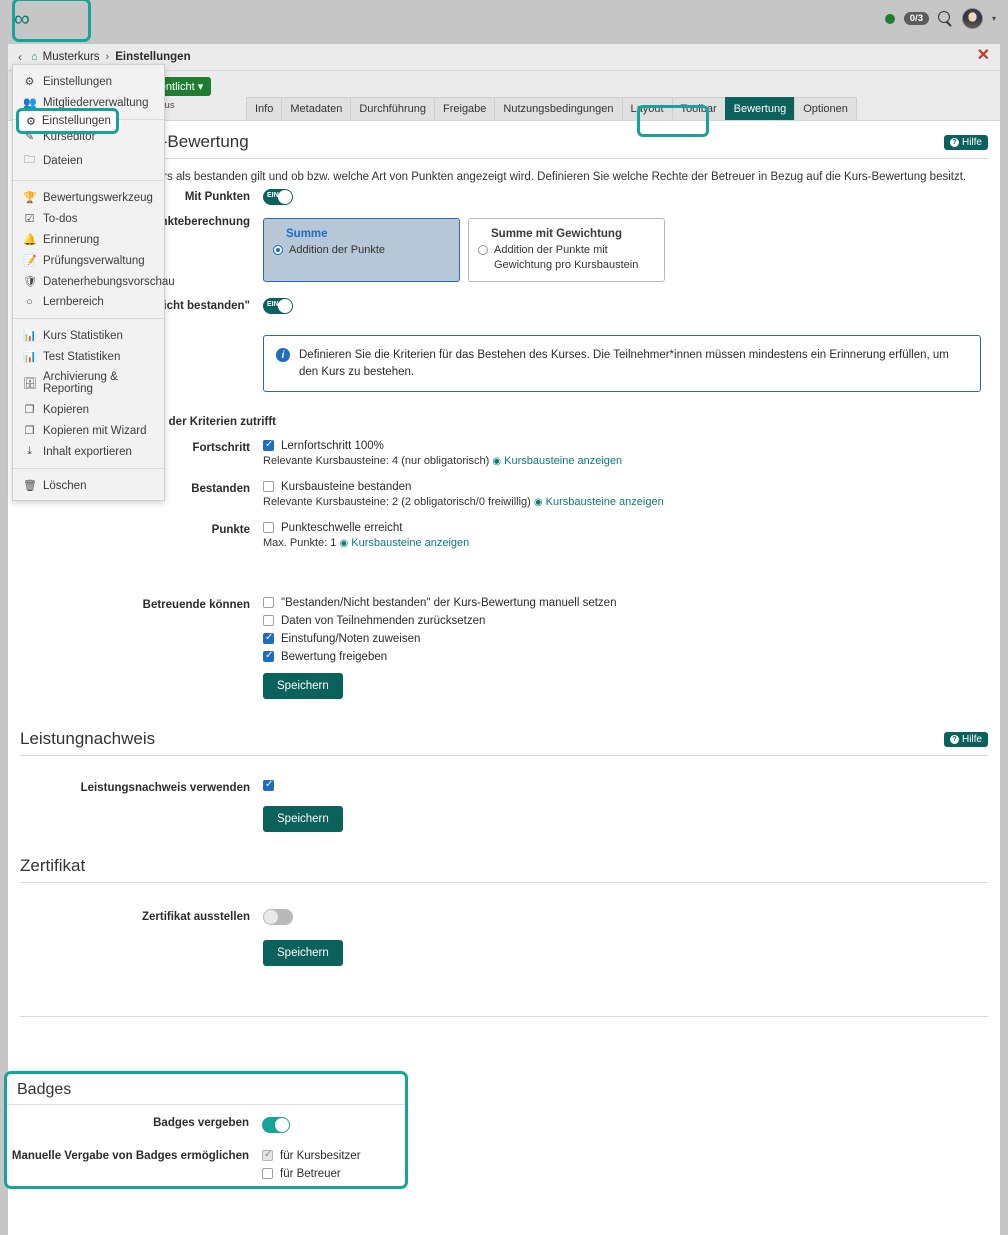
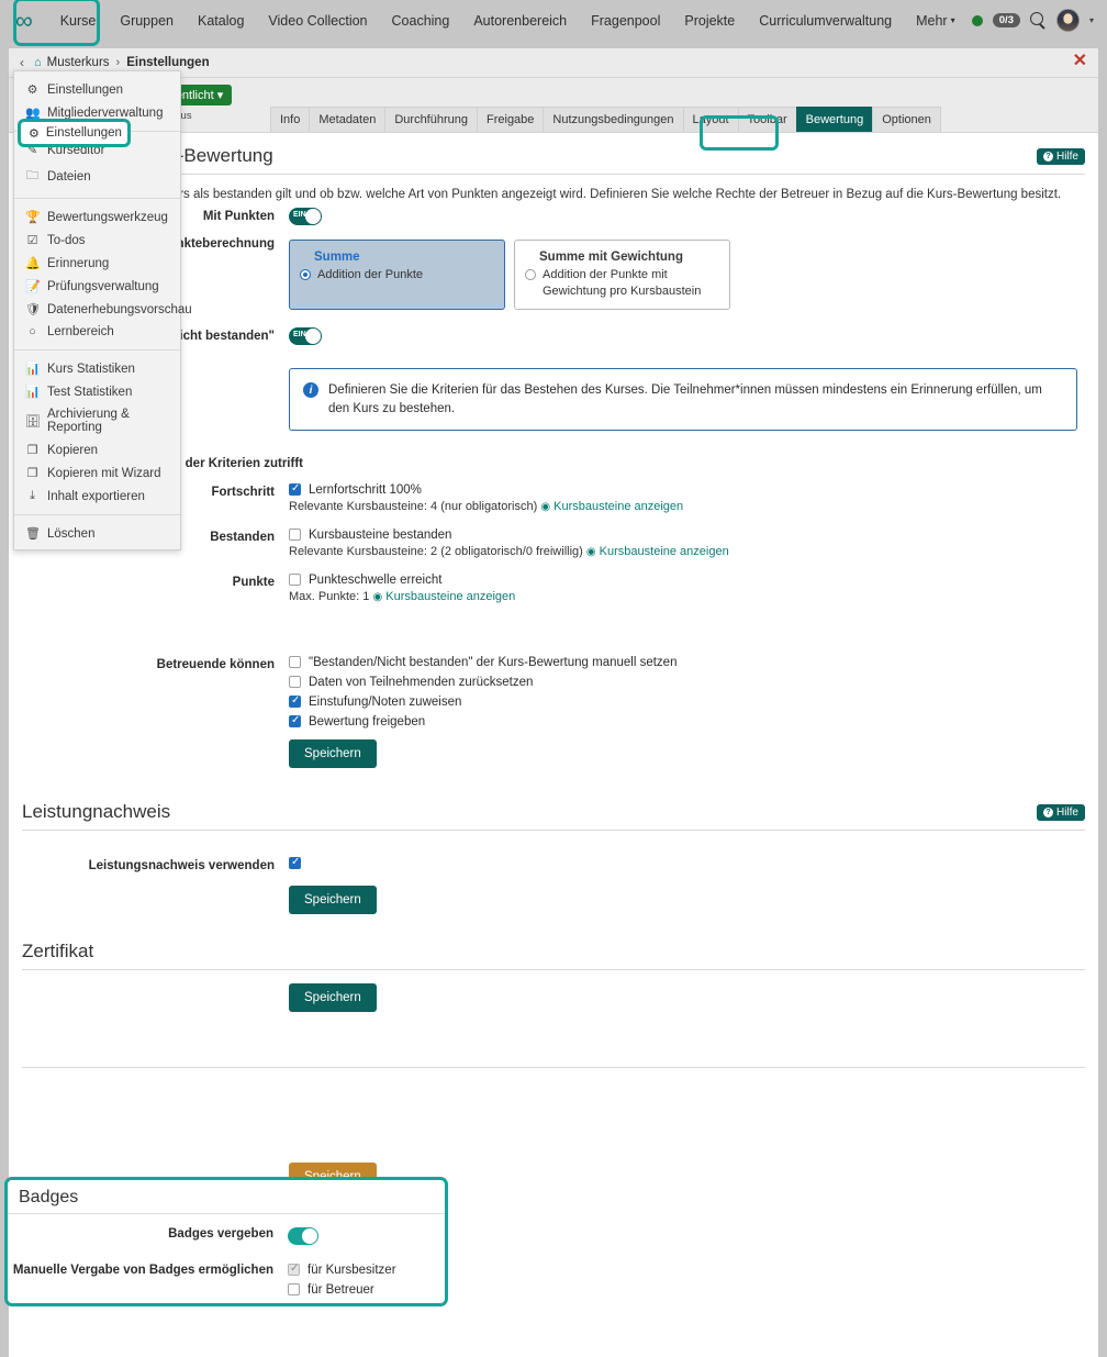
  ∞
+ Kurse
+ Gruppen
+ Katalog
+ Video Collection
+ Coaching
+ Autorenbereich
+ Fragenpool
+ Projekte
+ Curriculumverwaltung
+ Mehr ▾
  0/3
  ▾
  ‹
  ⌂
  Musterkurs
  ›
  Einstellungen
  ✕
  Info
  Metadaten
  Durchführung
  Freigabe
  Nutzungsbedingungen
  Layout
  Toolbar
  Bewertung
  Optionen
  Hilfe
  rs als bestanden gilt und ob bzw. welche Art von Punkten angezeigt wird. Definieren Sie welche Rechte der Betreuer in Bezug auf die Kurs-Bewertung besitzt.
  Mit Punkten
  kteberechnung
  Summe
  Addition der Punkte
  Summe mit Gewichtung
  Addition der Punkte mit Gewichtung pro Kursbaustein
  i
  Definieren Sie die Kriterien für das Bestehen des Kurses. Die Teilnehmer*innen müssen mindestens ein Erinnerung erfüllen, um den Kurs zu bestehen.
  Fortschritt
  Lernfortschritt 100%
  Relevante Kursbausteine: 4 (nur obligatorisch) ◉ Kursbausteine anzeigen
  Bestanden
  Kursbausteine bestanden
  Relevante Kursbausteine: 2 (2 obligatorisch/0 freiwillig) ◉ Kursbausteine anzeigen
  Punkte
  Punkteschwelle erreicht
  Max. Punkte: 1 ◉ Kursbausteine anzeigen
  Betreuende können
  "Bestanden/Nicht bestanden" der Kurs-Bewertung manuell setzen
  Daten von Teilnehmenden zurücksetzen
  Einstufung/Noten zuweisen
  Bewertung freigeben
  Speichern
  Leistungnachweis
  Hilfe
  Leistungsnachweis verwenden
  Speichern
  Zertifikat
- Zertifikat ausstellen
  Speichern
  ⚙
  Einstellungen
  👥
  Mitgliederverwaltung
  ✎
  Kurseditor
  🗀
  Dateien
  🏆
  Bewertungswerkzeug
  ☑
  To-dos
  🔔
  Erinnerung
  📝
  Prüfungsverwaltung
  🛡
  Datenerhebungsvorschau
  ○
  Lernbereich
  📊
  Kurs Statistiken
  📊
  Test Statistiken
  🗄
  Archivierung & Reporting
  ❐
  Kopieren
  ❐
  Kopieren mit Wizard
  ⤓
  Inhalt exportieren
  🗑
  Löschen
  ⚙
  Einstellungen
  Badges
  Badges vergeben
  Manuelle Vergabe von Badges ermöglichen
  für Kursbesitzer
  für Betreuer
